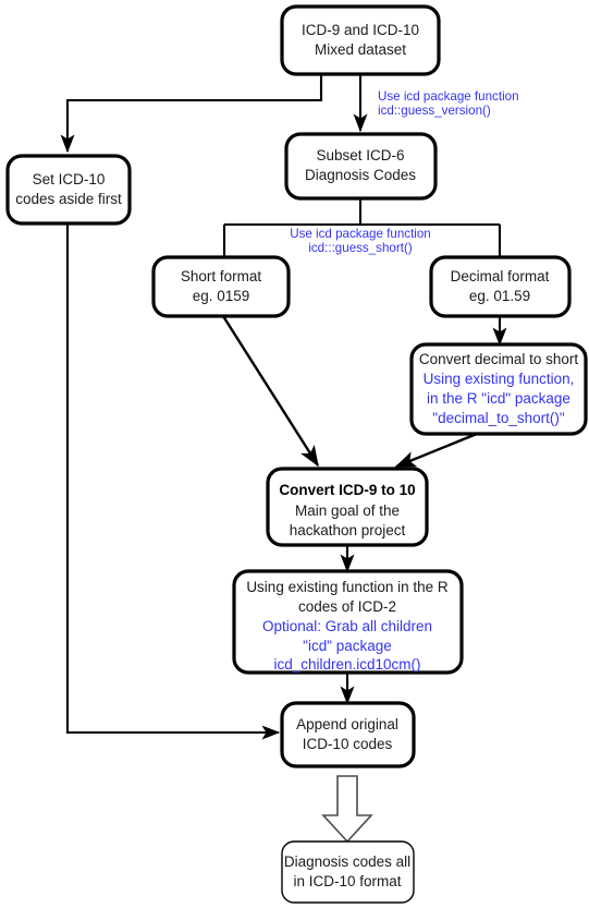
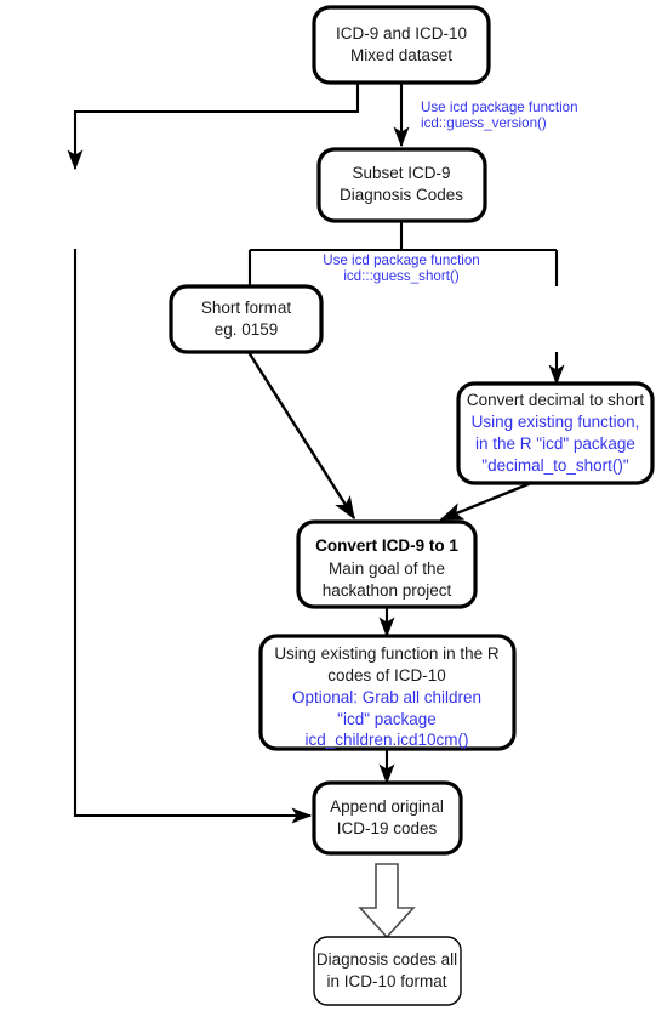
  ICD-9 and ICD-10
  Mixed dataset
  Use icd package function
  icd::guess_version()
- Set ICD-10
- codes aside first
- Subset ICD-6
+ Subset ICD-9
  Diagnosis Codes
  Use icd package function
  icd:::guess_short()
  Short format
  eg. 0159
- Decimal format
- eg. 01.59
  Convert decimal to short
  Using existing function,
  in the R "icd" package
  "decimal_to_short()"
- Convert ICD-9 to 10
+ Convert ICD-9 to 1
  Main goal of the
  hackathon project
  Using existing function in the R
- codes of ICD-2
+ codes of ICD-10
  Optional: Grab all children
  "icd" package
  icd_children.icd10cm()
  Append original
- ICD-10 codes
+ ICD-19 codes
  Diagnosis codes all
  in ICD-10 format
